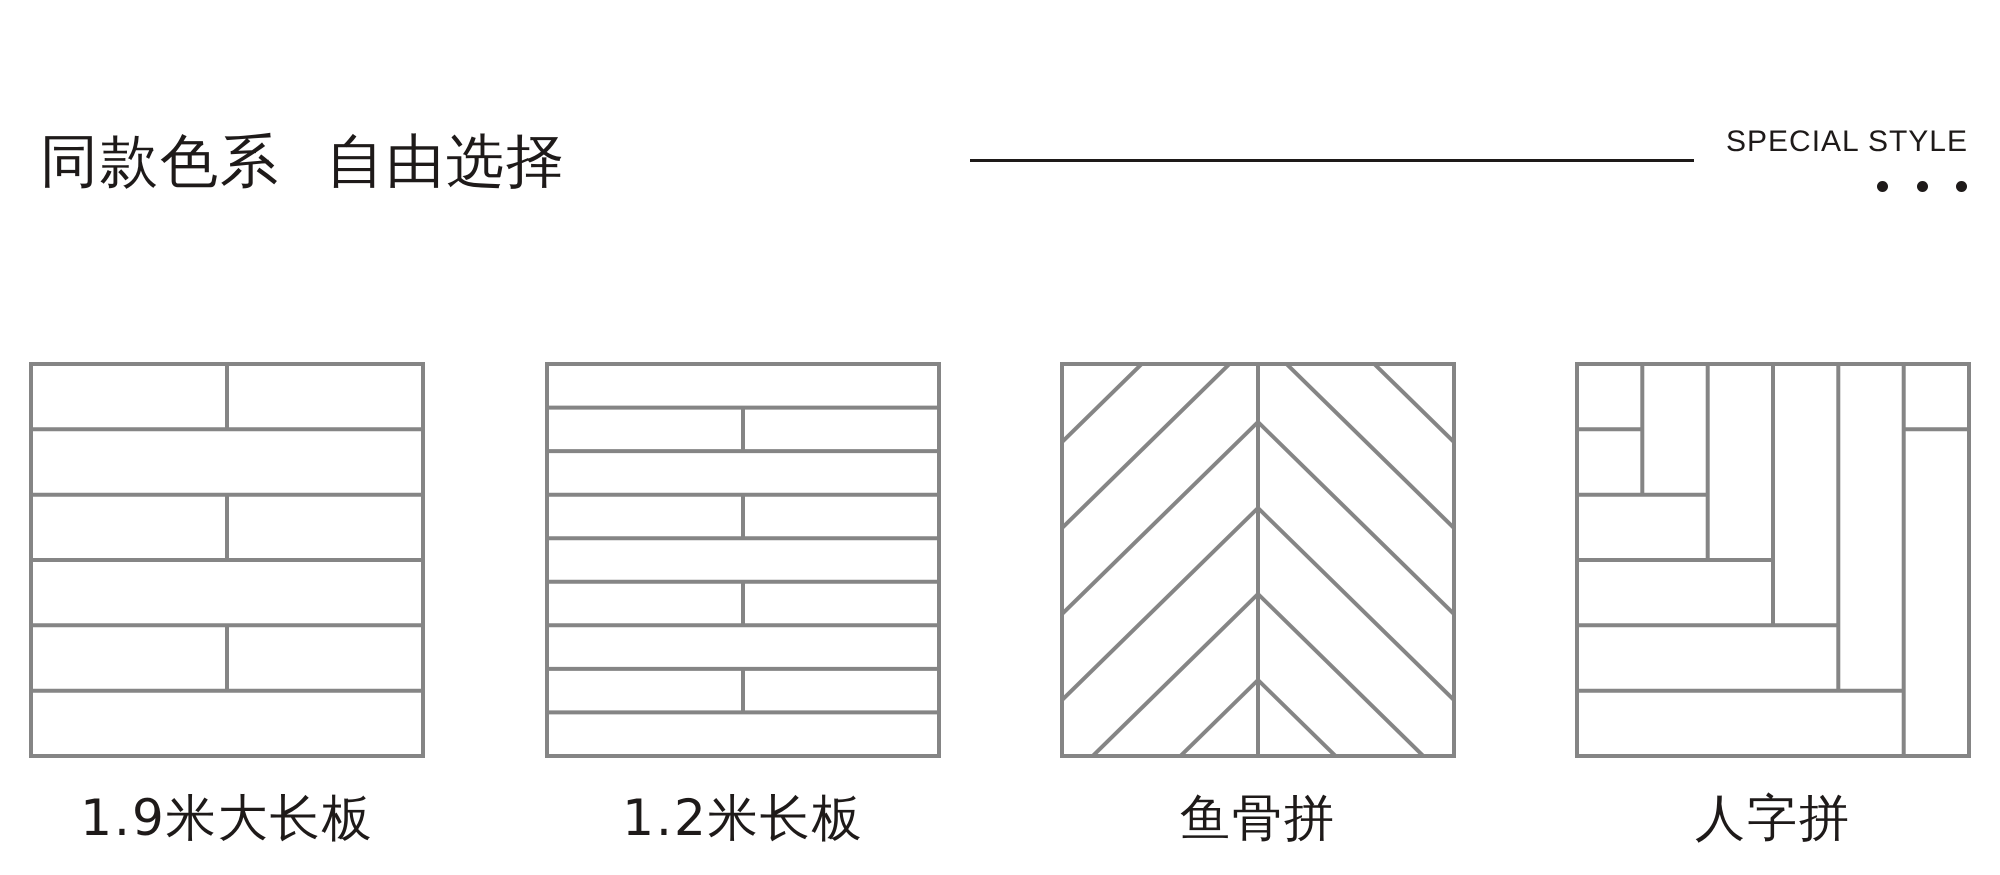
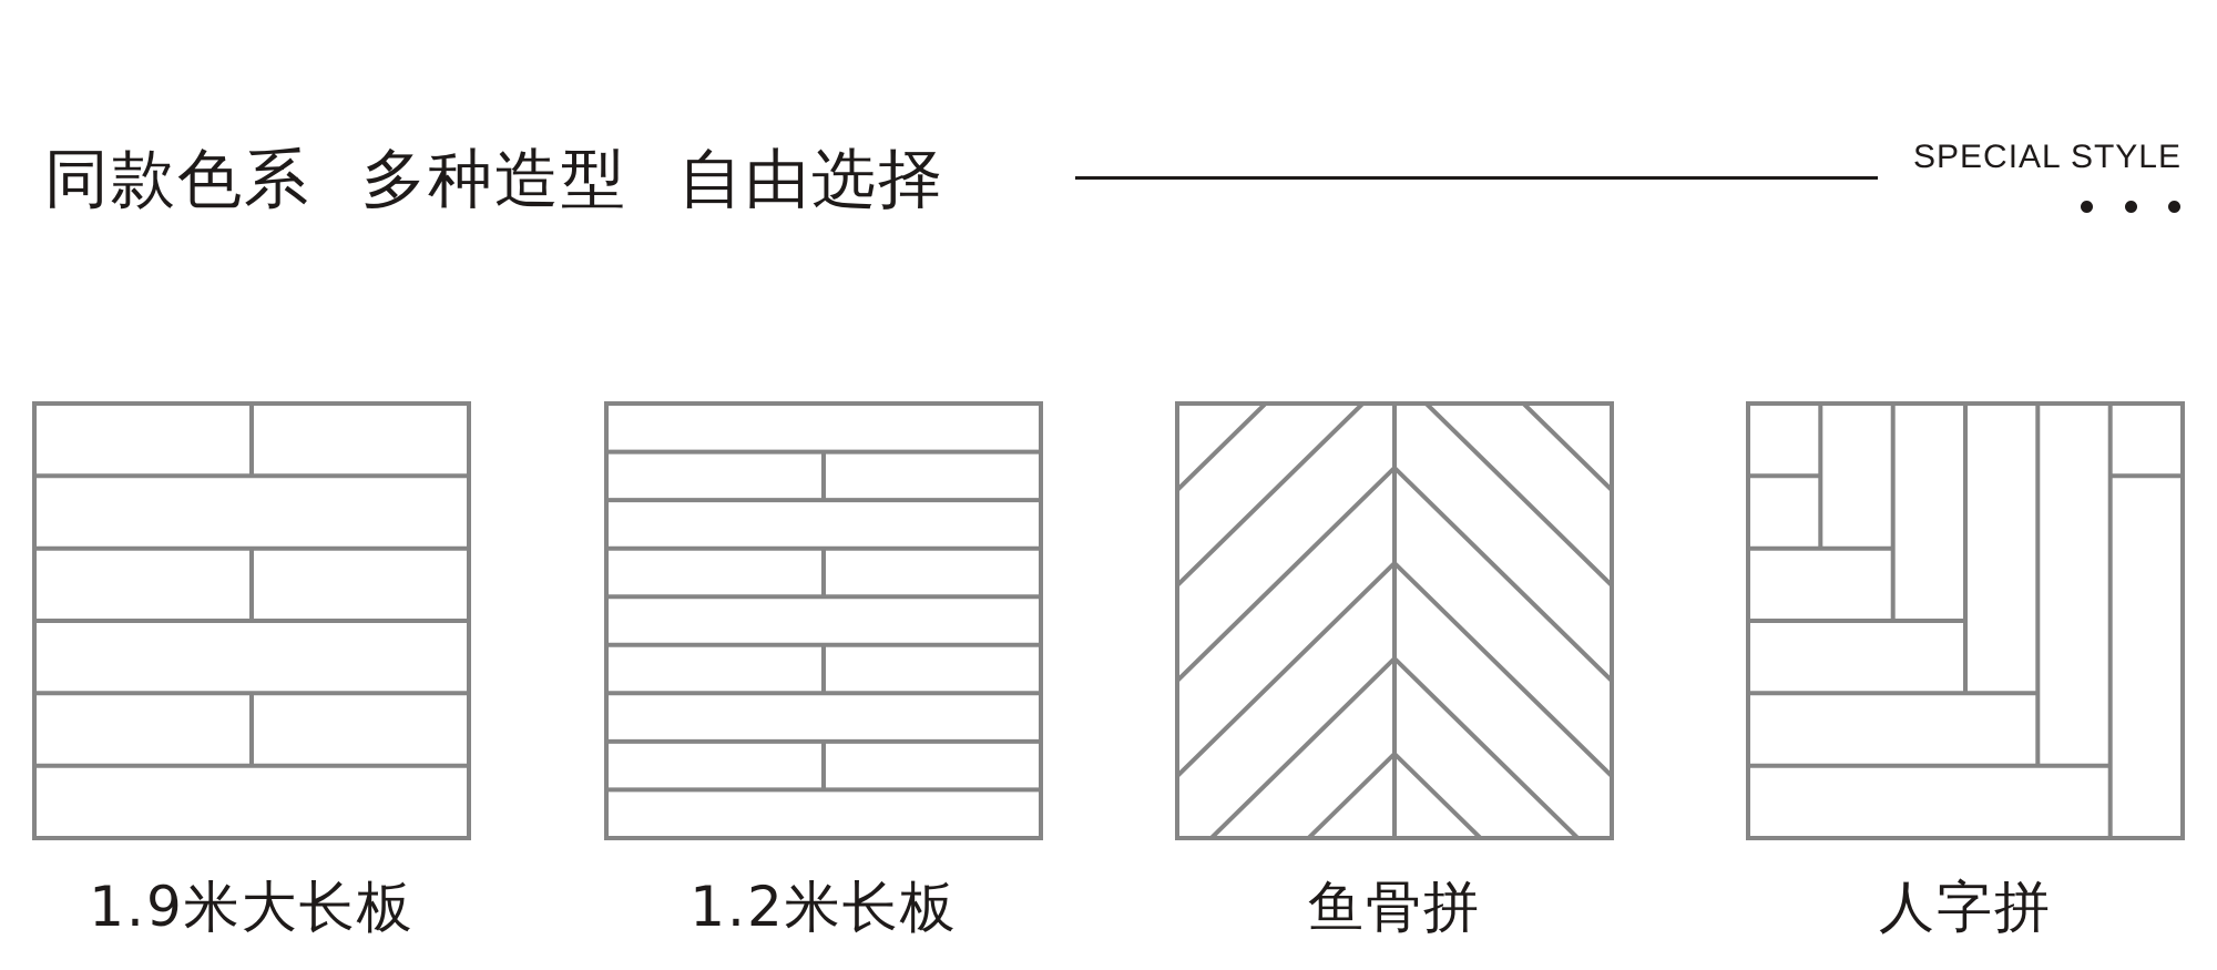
  同款色系
+ 多种造型
  自由选择
  SPECIAL STYLE
  1.9米大长板
  1.2米长板
  鱼骨拼
  人字拼
